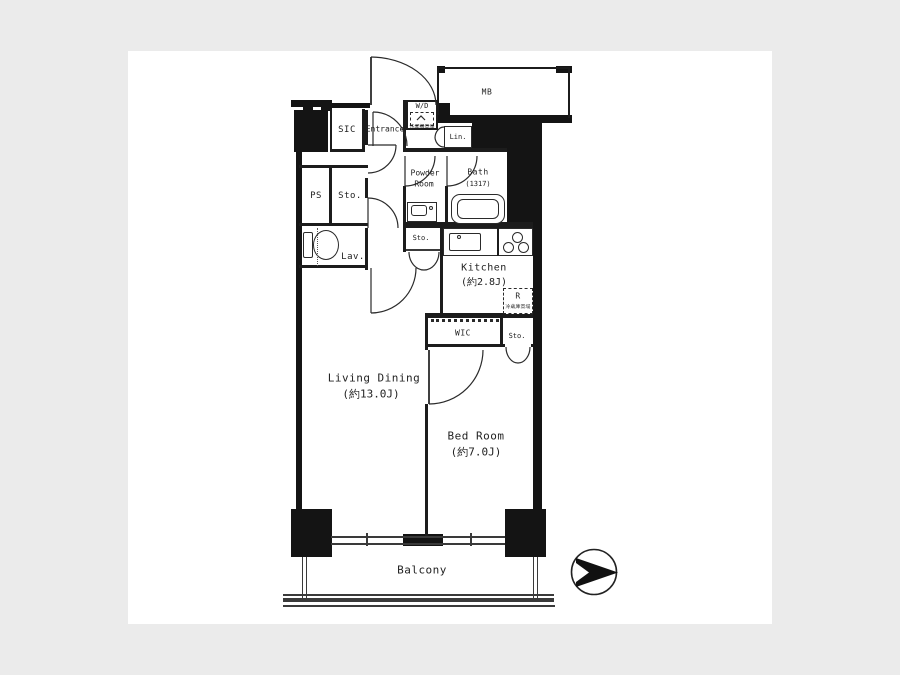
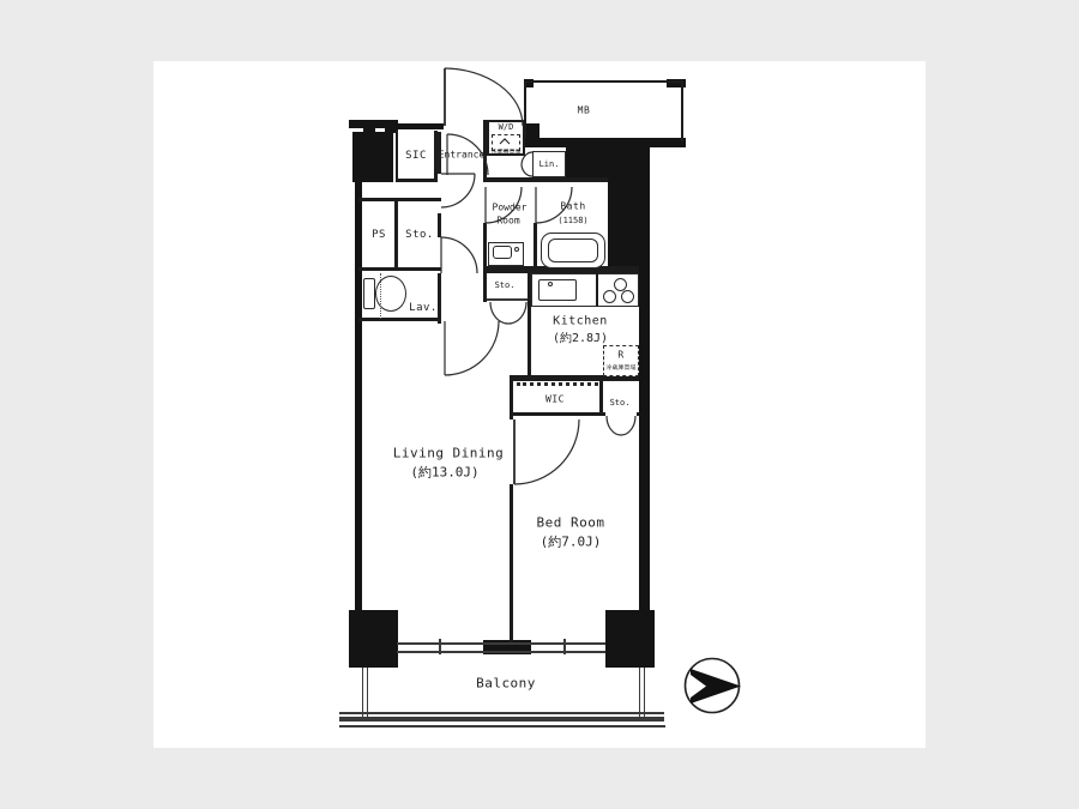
  MB
  W/D
  Lin.
  SIC
  Entrance
  PS
  Sto.
  Lav.
  Powder
  Room
  Bath
- (1317)
+ (1158)
  Sto.
  Kitchen
  (約2.8J)
  R
  WIC
  Sto.
  Living Dining
  (約13.0J)
  Bed Room
  (約7.0J)
  Balcony
